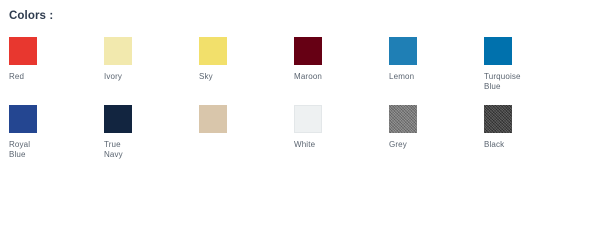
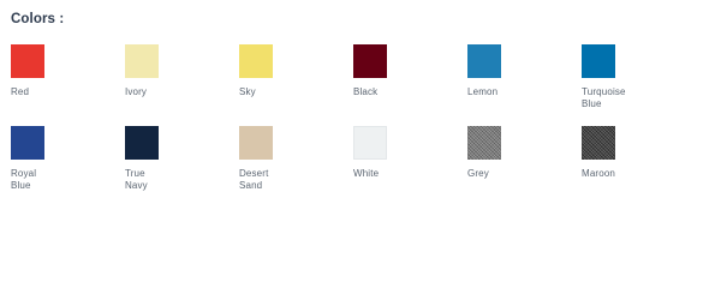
  Colors :
  Red
  Ivory
  Sky
- Maroon
+ Black
  Lemon
  Turquoise Blue
  Royal Blue
  True Navy
+ Desert Sand
  White
  Grey
- Black
+ Maroon
